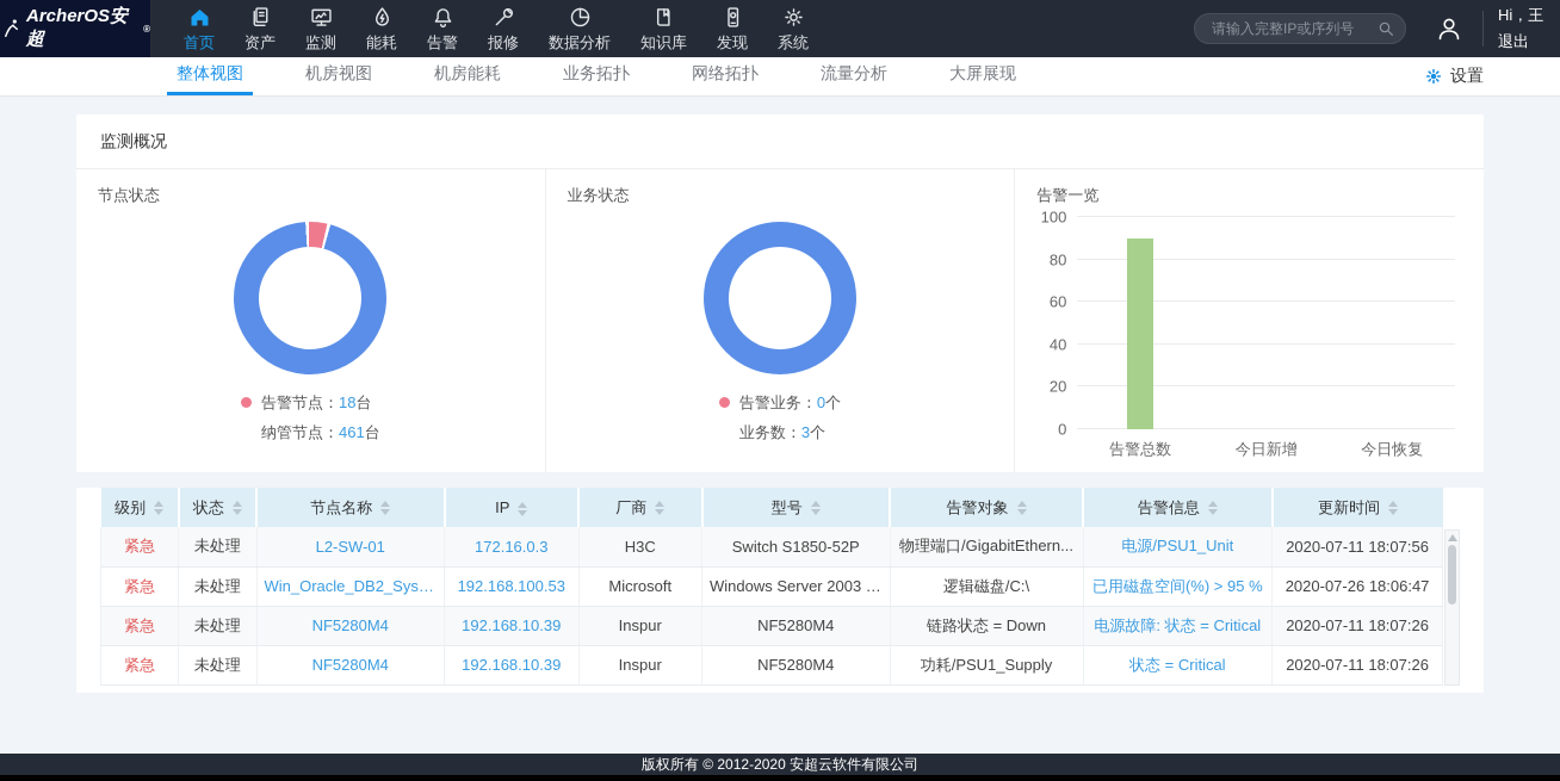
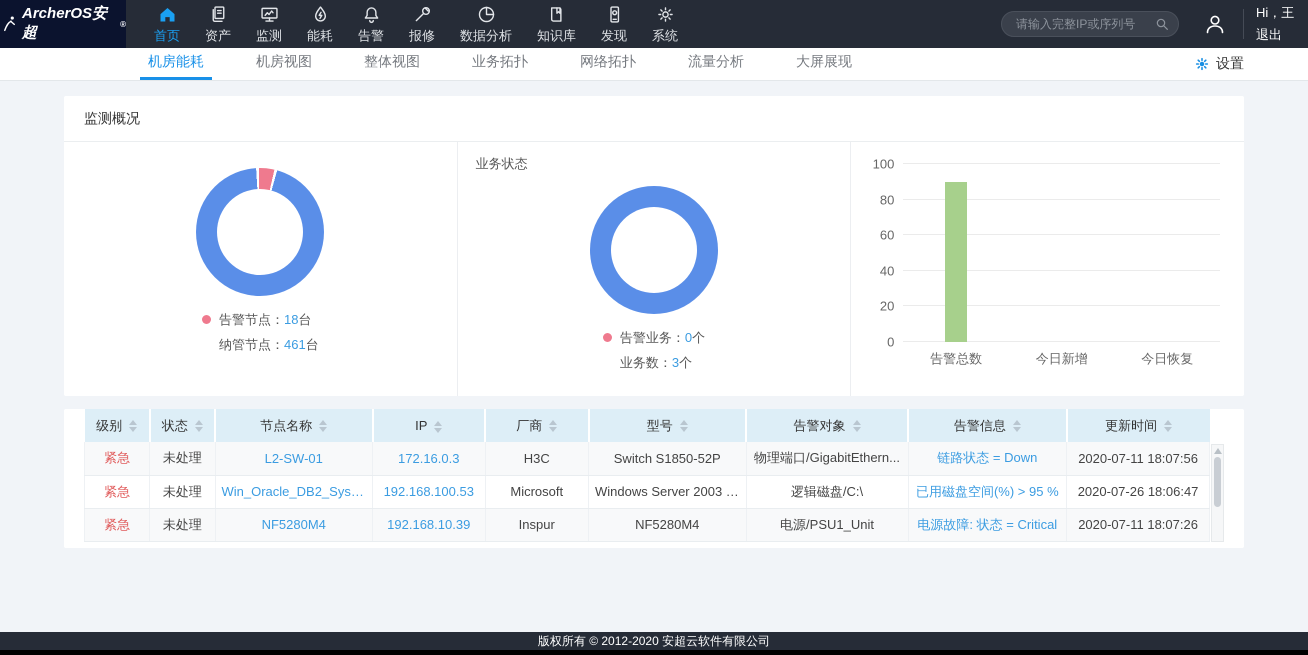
  ArcherOS安超
  ®
  首页
  资产
  监测
  能耗
  告警
  报修
  数据分析
  知识库
  发现
  系统
  请输入完整IP或序列号
  Hi，王
  退出
- 整体视图
+ 机房能耗
  机房视图
- 机房能耗
+ 整体视图
  业务拓扑
  网络拓扑
  流量分析
  大屏展现
  设置
  监测概况
- 节点状态
  告警节点：
  18
  台
  纳管节点：
  461
  台
  业务状态
  告警业务：
  0
  个
  业务数：
  3
  个
- 告警一览
  0
  20
  40
  60
  80
  100
  告警总数
  今日新增
  今日恢复
  级别	状态	节点名称	IP	厂商	型号	告警对象	告警信息	更新时间
- 紧急	未处理	L2-SW-01	172.16.0.3	H3C	Switch S1850-52P	物理端口/GigabitEthern...	电源/PSU1_Unit	2020-07-11 18:07:56
+ 紧急	未处理	L2-SW-01	172.16.0.3	H3C	Switch S1850-52P	物理端口/GigabitEthern...	链路状态 = Down	2020-07-11 18:07:56
  紧急	未处理	Win_Oracle_DB2_Sysba..	192.168.100.53	Microsoft	Windows Server 2003 (...	逻辑磁盘/C:\	已用磁盘空间(%) > 95 %	2020-07-26 18:06:47
- 紧急	未处理	NF5280M4	192.168.10.39	Inspur	NF5280M4	链路状态 = Down	电源故障: 状态 = Critical	2020-07-11 18:07:26
+ 紧急	未处理	NF5280M4	192.168.10.39	Inspur	NF5280M4	电源/PSU1_Unit	电源故障: 状态 = Critical	2020-07-11 18:07:26
- 紧急	未处理	NF5280M4	192.168.10.39	Inspur	NF5280M4	功耗/PSU1_Supply	状态 = Critical	2020-07-11 18:07:26
  版权所有 © 2012-2020 安超云软件有限公司
